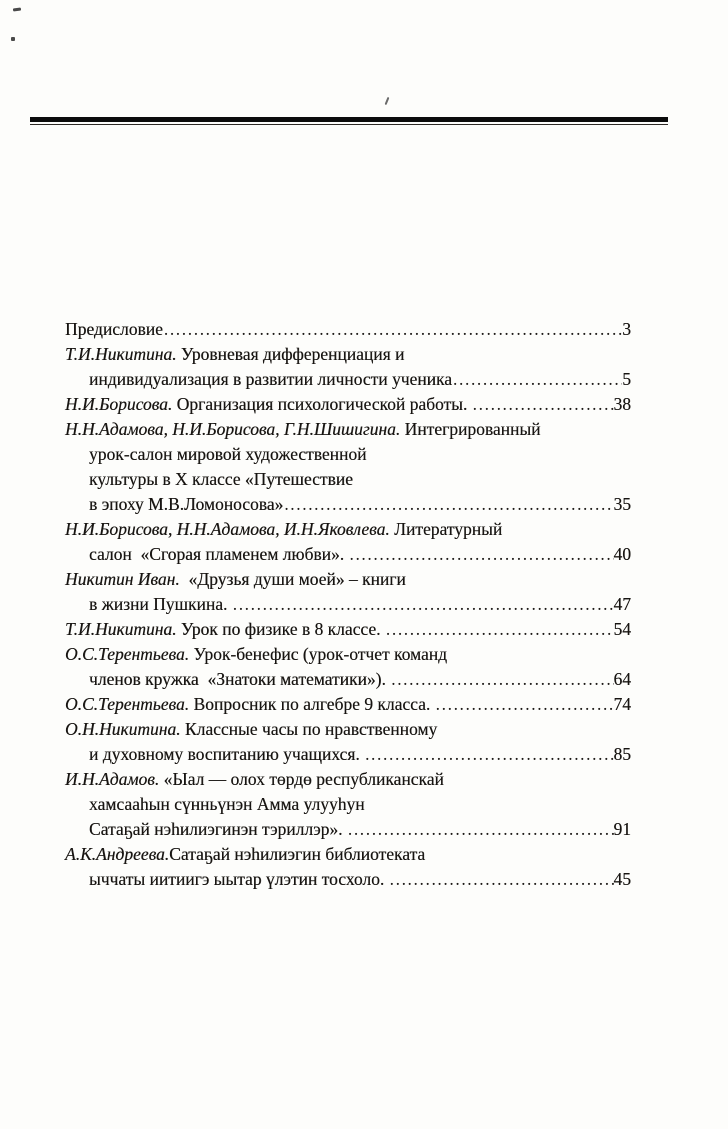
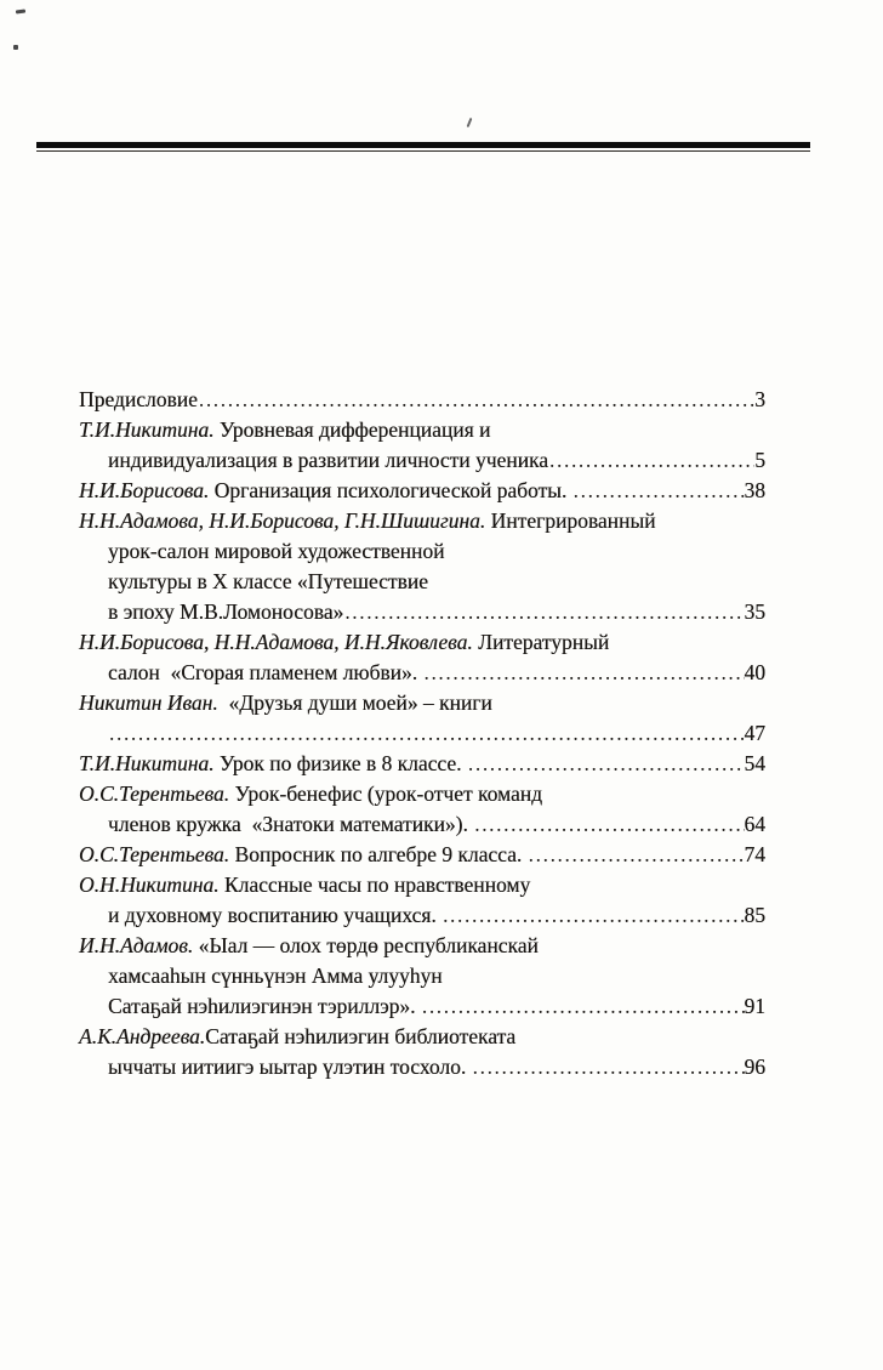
  Предисловие
  3
  Т.И.Никитина.
  Уровневая дифференциация и
  индивидуализация в развитии личности ученика
  5
  Н.И.Борисова.
  Организация психологической работы.
  38
  Н.Н.Адамова, Н.И.Борисова, Г.Н.Шишигина.
  Интегрированный
  урок-салон мировой художественной
  культуры в X классе «Путешествие
  в эпоху М.В.Ломоносова»
  35
  Н.И.Борисова, Н.Н.Адамова, И.Н.Яковлева.
  Литературный
  салон «Сгорая пламенем любви».
  40
  Никитин Иван.
  «Друзья души моей» – книги
- в жизни Пушкина.
  47
  Т.И.Никитина.
  Урок по физике в 8 классе.
  54
  О.С.Терентьева.
  Урок-бенефис (урок-отчет команд
  членов кружка «Знатоки математики»).
  64
  О.С.Терентьева.
  Вопросник по алгебре 9 класса.
  74
  О.Н.Никитина.
  Классные часы по нравственному
  и духовному воспитанию учащихся.
  85
  И.Н.Адамов.
  «Ыал — олох төрдө республиканскай
  хамсааһын сүнньүнэн Амма улууһун
  Сатаҕай нэһилиэгинэн тэриллэр».
  91
  А.К.Андреева.
  Сатаҕай нэһилиэгин библиотеката
  ыччаты иитиигэ ыытар үлэтин тосхоло.
- 45
+ 96
